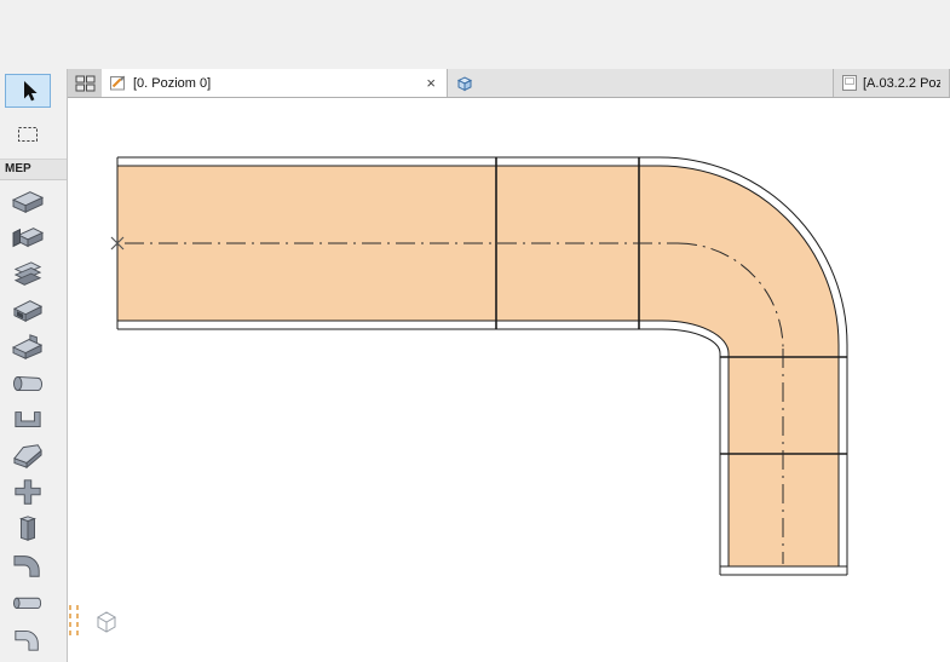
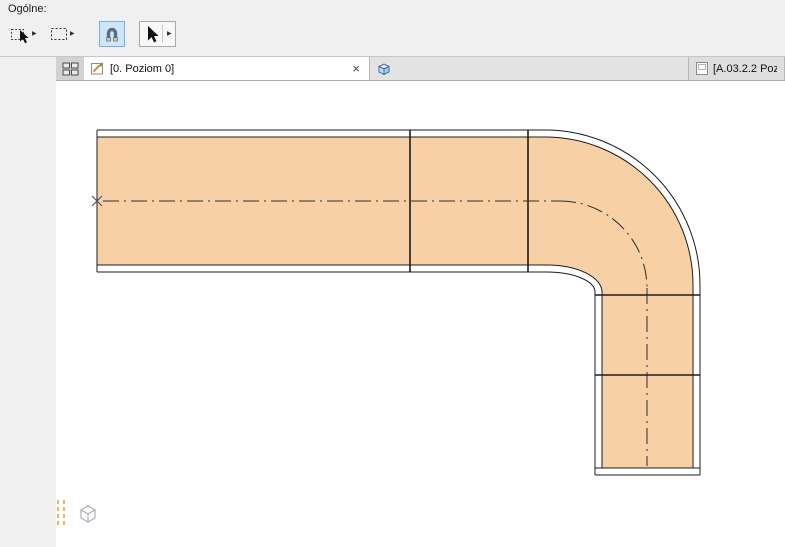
+ Ogólne:
  [0. Poziom 0]
  ×
  [A.03.2.2 Poz
- MEP
